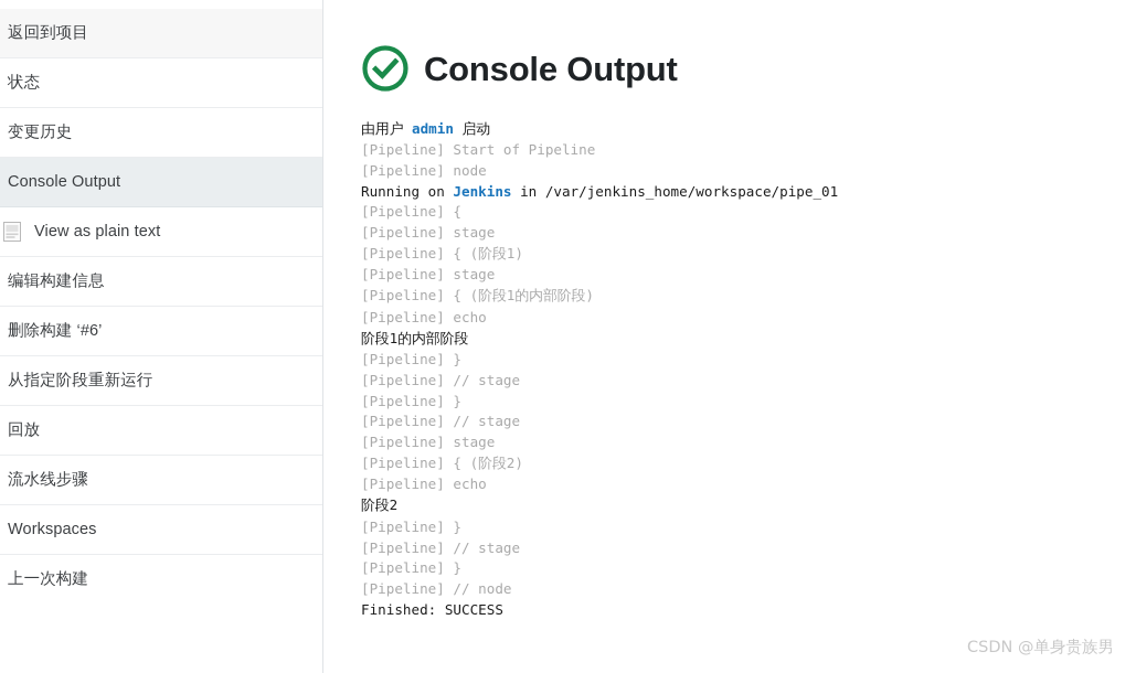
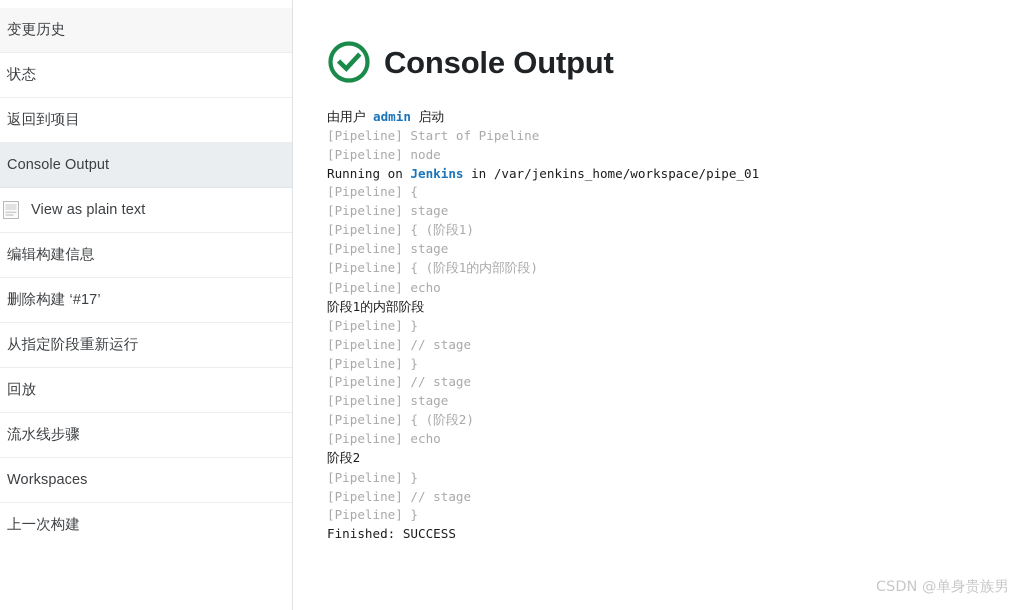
- 返回到项目
+ 变更历史
  状态
- 变更历史
+ 返回到项目
  Console Output
  View as plain text
  编辑构建信息
- 删除构建 ‘#6’
+ 删除构建 ‘#17’
  从指定阶段重新运行
  回放
  流水线步骤
  Workspaces
  上一次构建
  Console Output
  由用户 admin 启动
  [Pipeline] Start of Pipeline
  [Pipeline] node
  Running on Jenkins in /var/jenkins_home/workspace/pipe_01
  [Pipeline] {
  [Pipeline] stage
  [Pipeline] { (阶段1)
  [Pipeline] stage
  [Pipeline] { (阶段1的内部阶段)
  [Pipeline] echo
  阶段1的内部阶段
  [Pipeline] }
  [Pipeline] // stage
  [Pipeline] }
  [Pipeline] // stage
  [Pipeline] stage
  [Pipeline] { (阶段2)
  [Pipeline] echo
  阶段2
  [Pipeline] }
  [Pipeline] // stage
  [Pipeline] }
- [Pipeline] // node
  Finished: SUCCESS
  CSDN @单身贵族男
